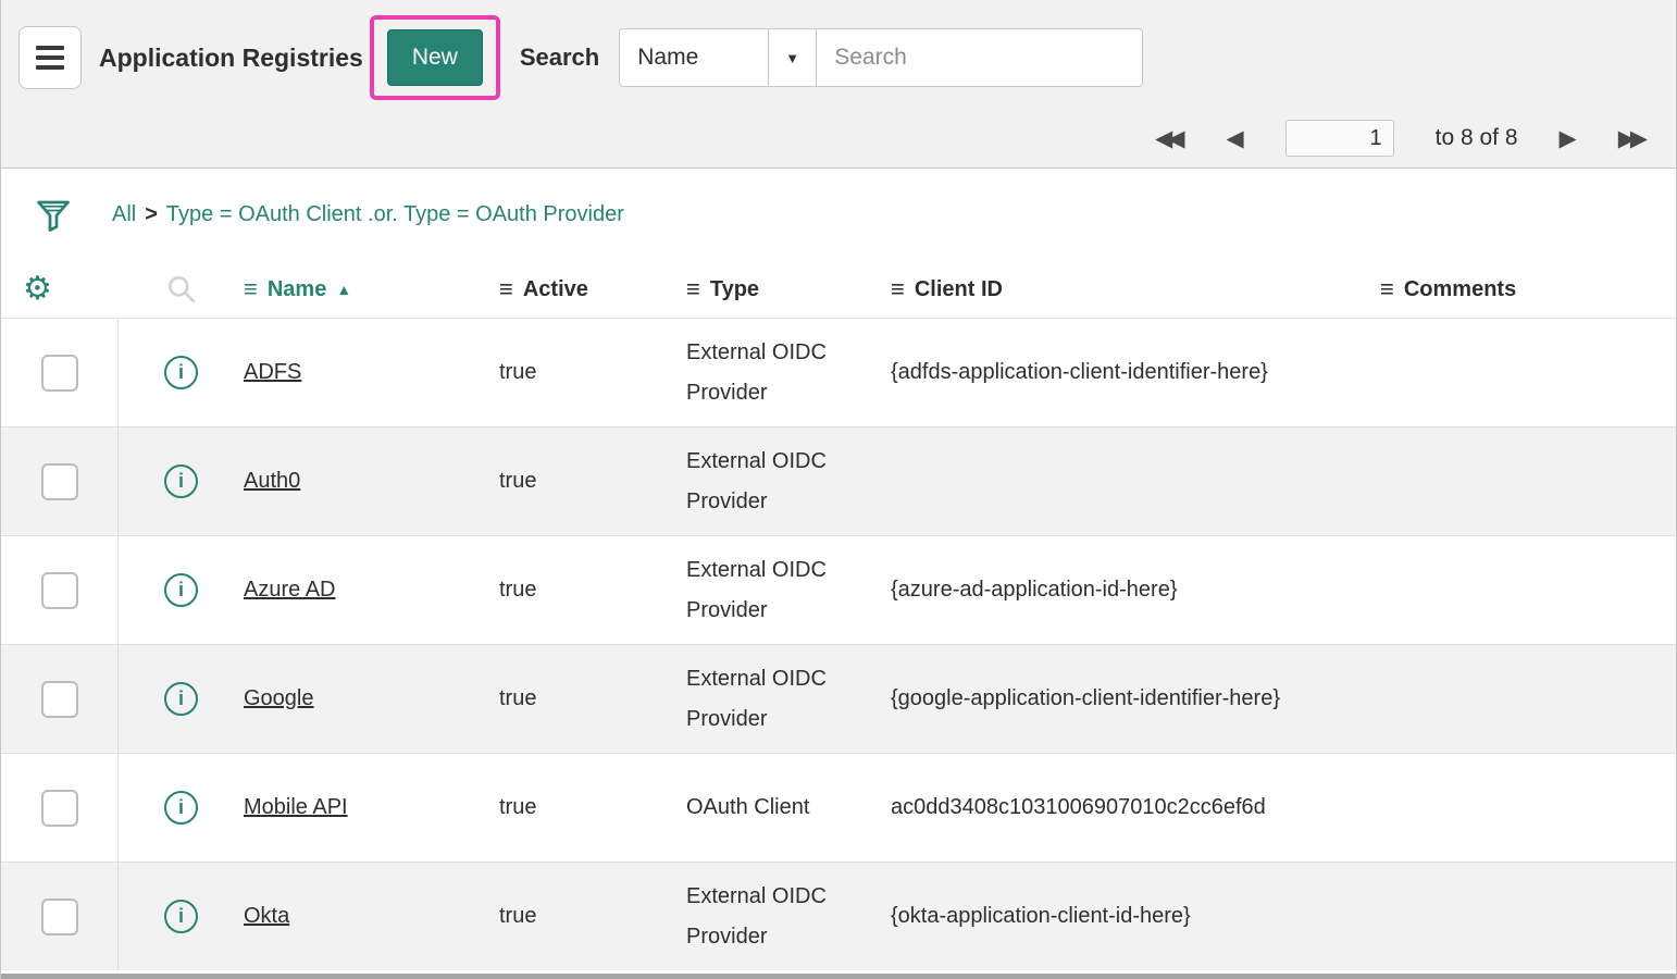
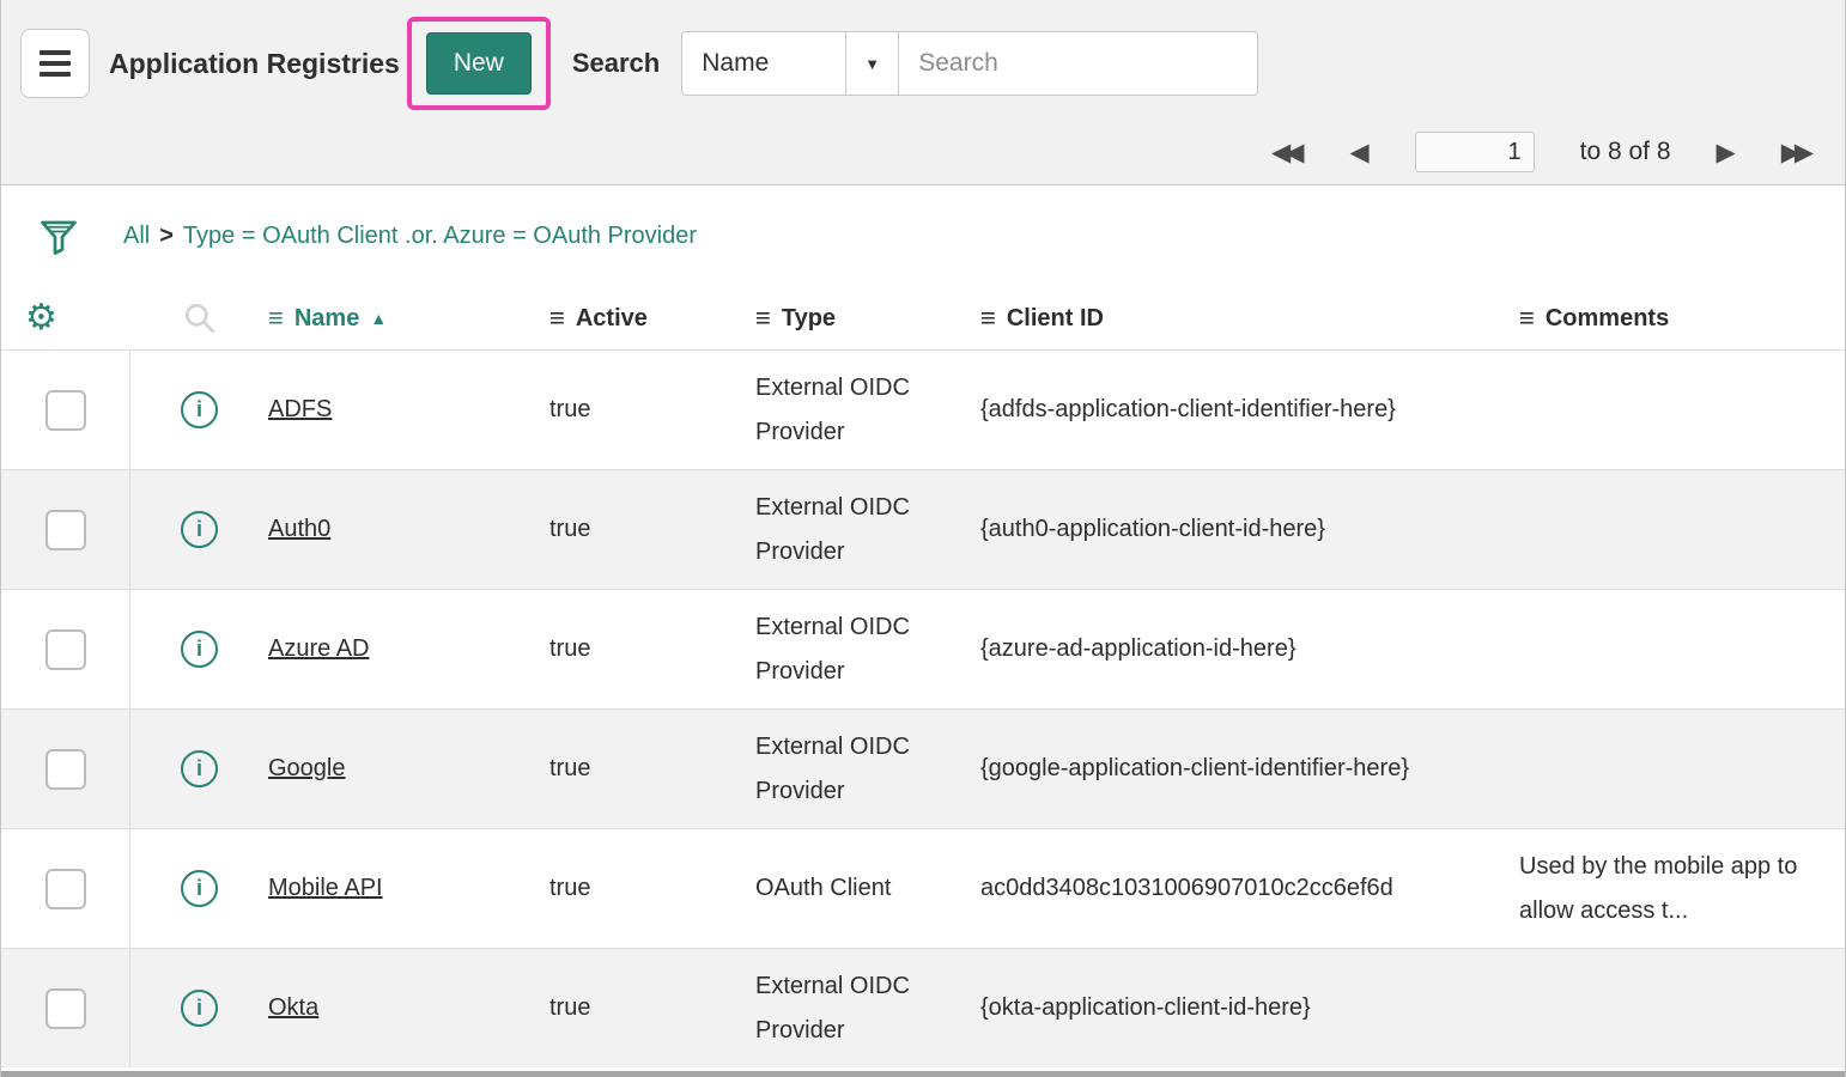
  Application Registries
  New
  Search
  Name
  ▼
  Search
  ◀◀
  ◀
  1
  to 8 of 8
  ▶
  ▶▶
  All
  >
- Type = OAuth Client .or. Type = OAuth Provider
+ Type = OAuth Client .or. Azure = OAuth Provider
  ⚙
  ≡
  Name
  ▲
  ≡
  Active
  ≡
  Type
  ≡
  Client ID
  ≡
  Comments
  ADFS
  true
  External OIDC Provider
  {adfds-application-client-identifier-here}
  Auth0
  true
  External OIDC Provider
+ {auth0-application-client-id-here}
  Azure AD
  true
  External OIDC Provider
  {azure-ad-application-id-here}
  Google
  true
  External OIDC Provider
  {google-application-client-identifier-here}
  Mobile API
  true
  OAuth Client
  ac0dd3408c1031006907010c2cc6ef6d
+ Used by the mobile app to allow access t...
  Okta
  true
  External OIDC Provider
  {okta-application-client-id-here}
